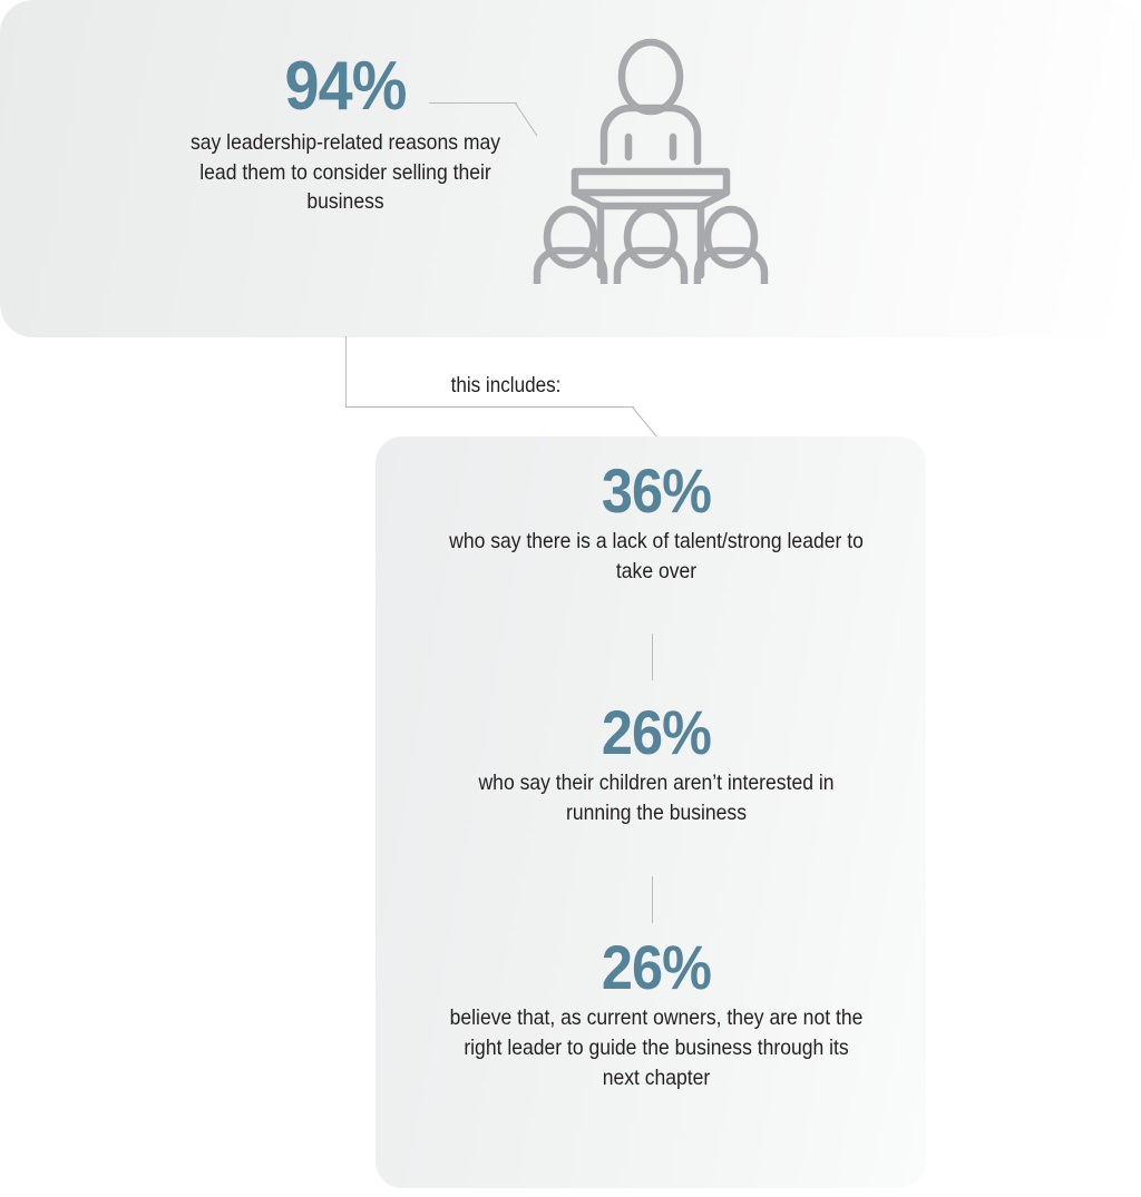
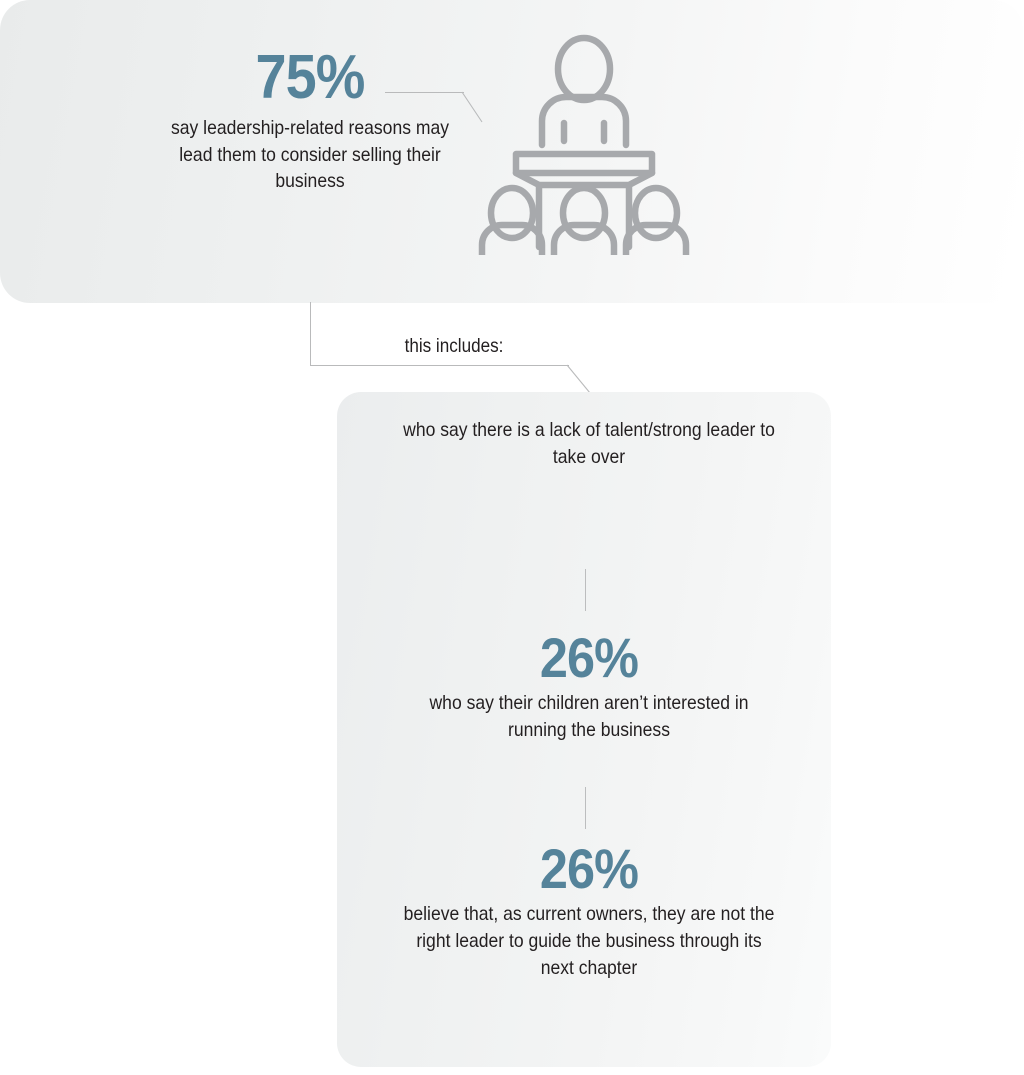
- 94%
+ 75%
  say leadership-related reasons may lead them to consider selling their business
  this includes:
- 36%
  who say there is a lack of talent/strong leader to take over
  26%
  who say their children aren’t interested in running the business
  26%
  believe that, as current owners, they are not the right leader to guide the business through its next chapter
